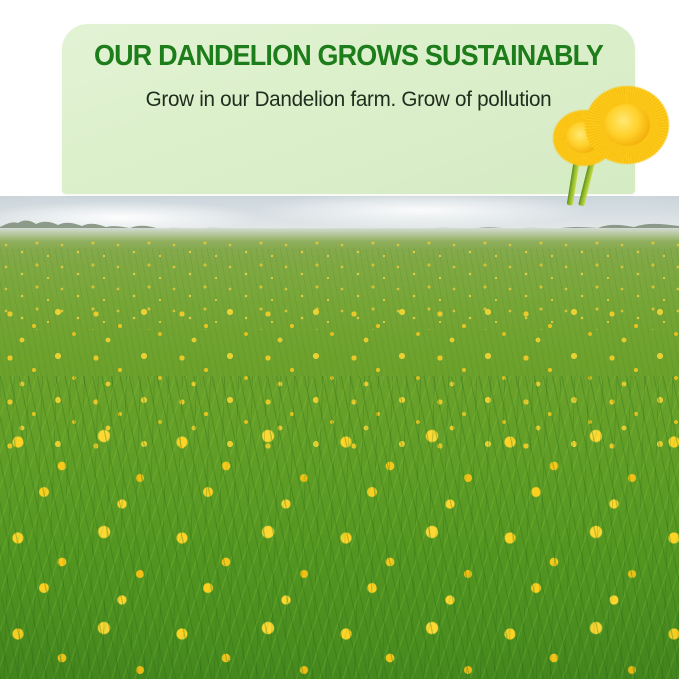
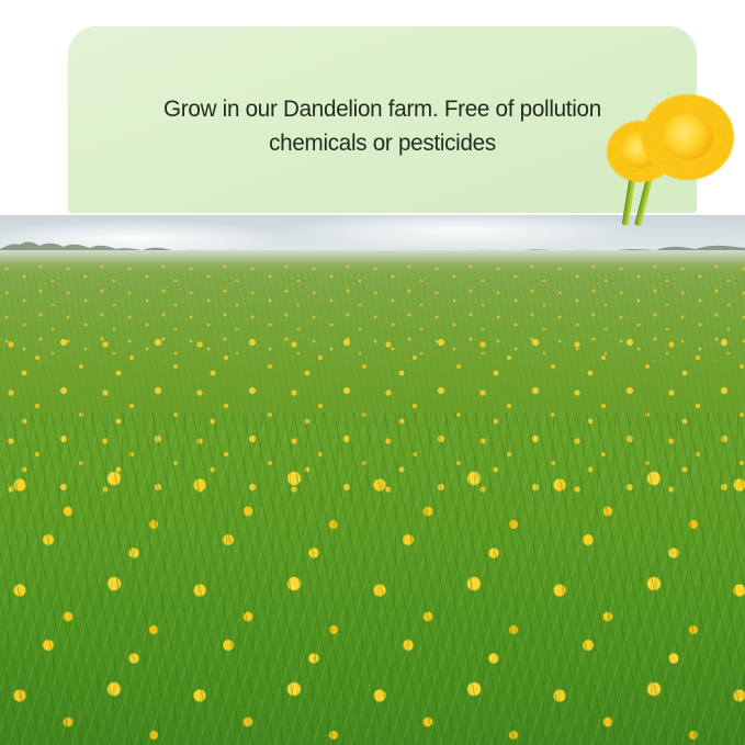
- OUR DANDELION GROWS SUSTAINABLY
- Grow in our Dandelion farm. Grow of pollution
+ Grow in our Dandelion farm. Free of pollution
+ chemicals or pesticides
